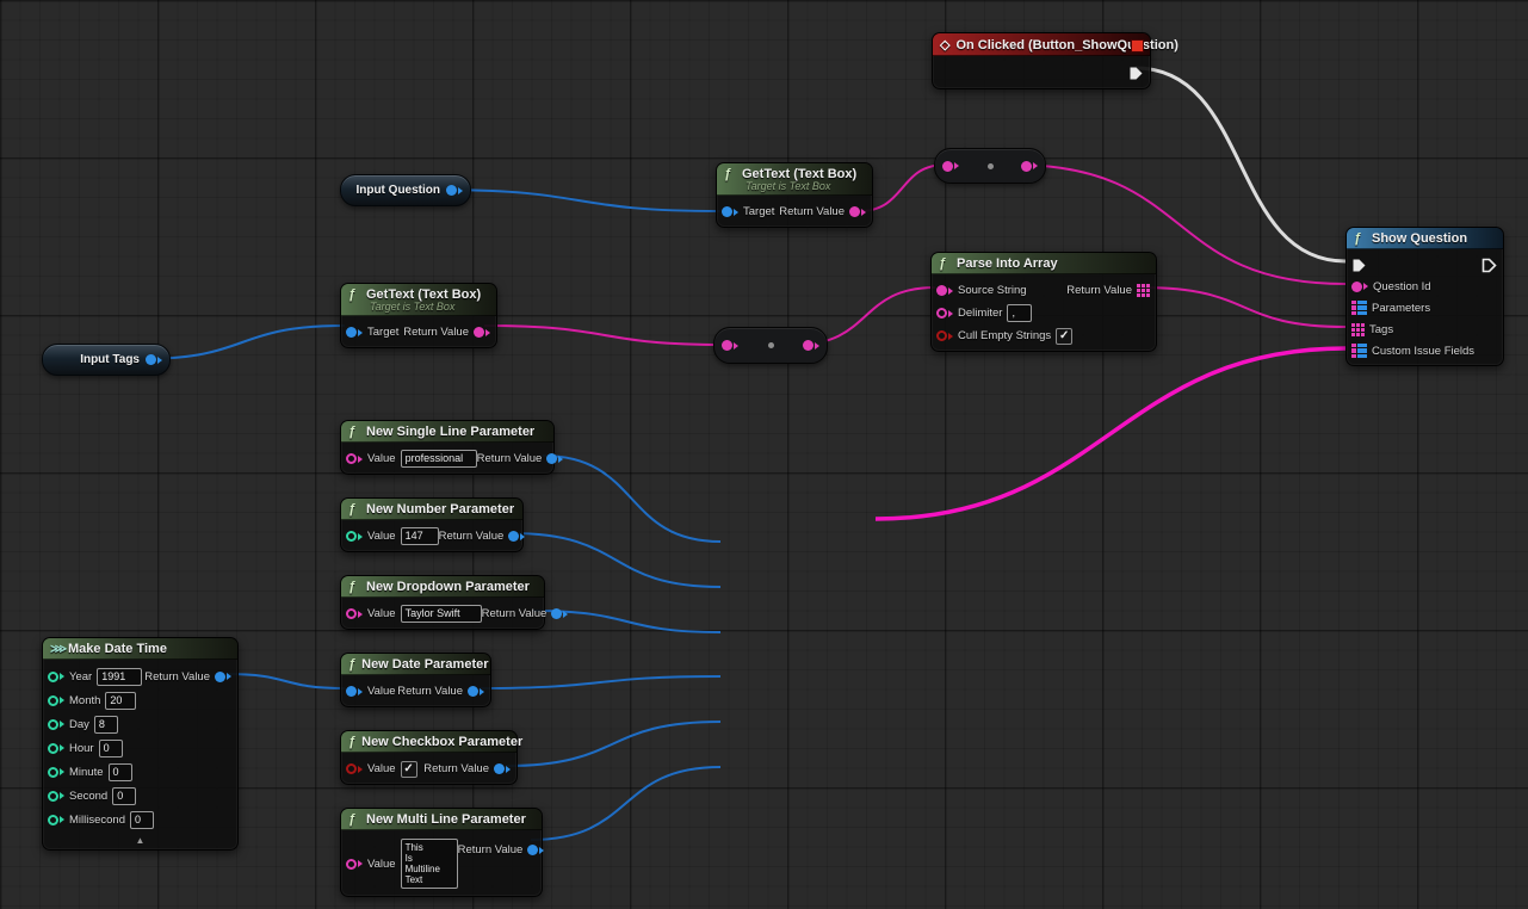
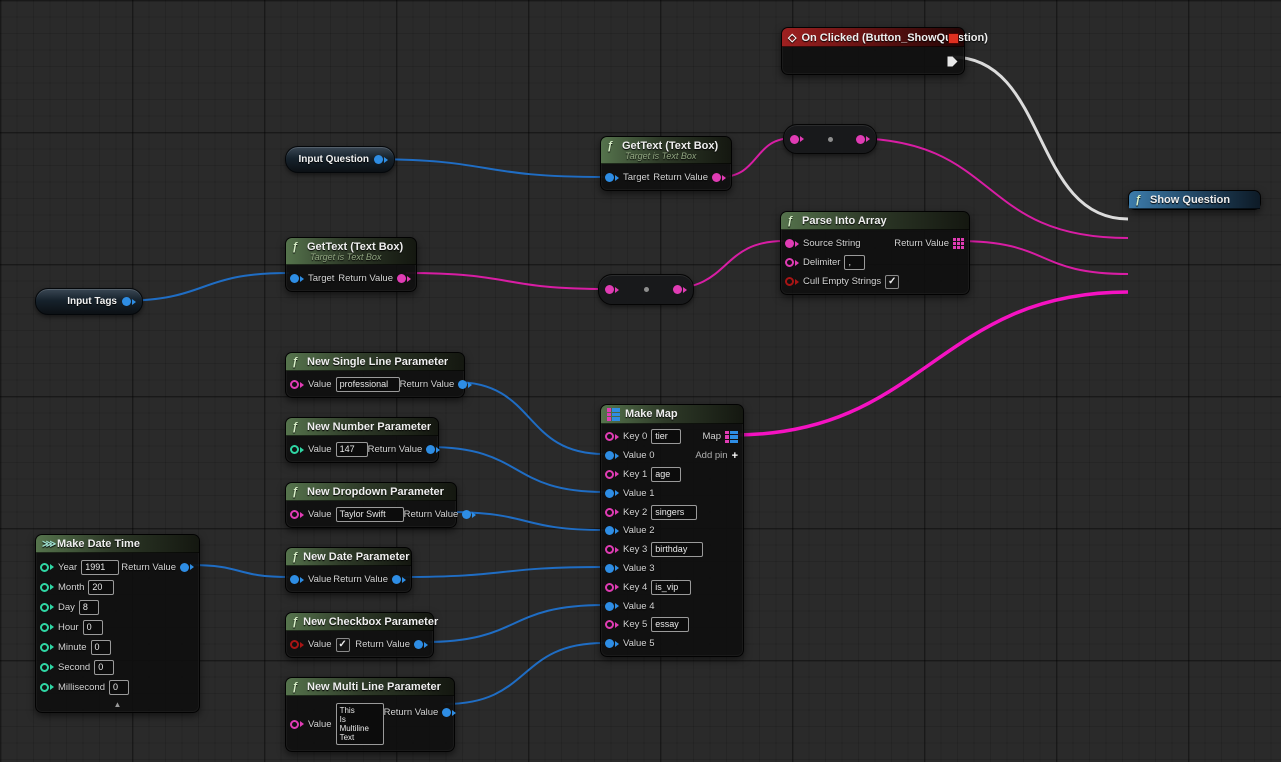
  ◇
  On Clicked (Button_ShowQstion)
  ƒ
  GetText (Text Box)
  Target is Text Box
  Target
  Return Value
  ƒ
  GetText (Text Box)
  Target is Text Box
  Target
  Return Value
  ƒ
  Parse Into Array
  Source String
  Return Value
  Delimiter
  ,
  Cull Empty Strings
  ✓
  ƒ
  Show Question
- Question Id
- Parameters
- Tags
- Custom Issue Fields
  ƒ
  New Single Line Parameter
  Value
  professional
  Return Value
  ƒ
  New Number Parameter
  Value
  147
  Return Value
  ƒ
  New Dropdown Parameter
  Value
  Taylor Swift
  Return Value
  ƒ
  New Date Parameter
  Value
  Return Value
  ƒ
  New Checkbox Parameter
  Value
  ✓
  Return Value
  ƒ
  New Multi Line Parameter
  Value
  This
  Is
  Multiline
  Text
  Return Value
  ⋙
  Make Date Time
  Year
  1991
  Return Value
  Month
  20
  Day
  8
  Hour
  0
  Minute
  0
  Second
  0
  Millisecond
  0
  ▲
+ Make Map
+ Key 0
+ tier
+ Map
+ Value 0
+ Add pin
+ +
+ Key 1
+ age
+ Value 1
+ Key 2
+ singers
+ Value 2
+ Key 3
+ birthday
+ Value 3
+ Key 4
+ is_vip
+ Value 4
+ Key 5
+ essay
+ Value 5
  Input Question
  Input Tags
